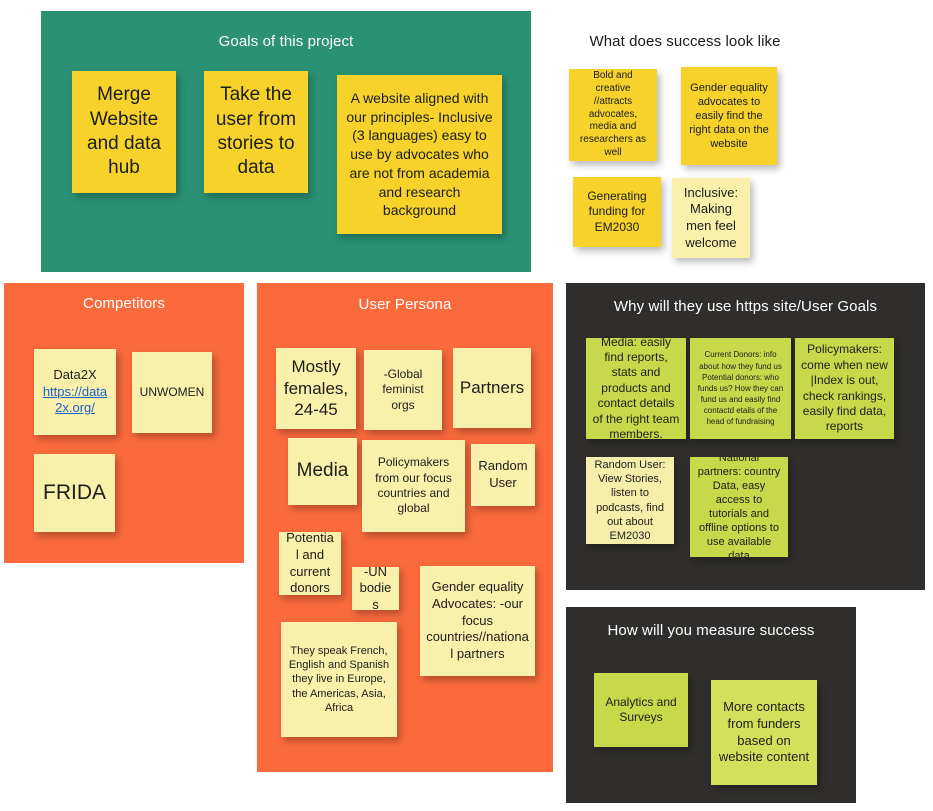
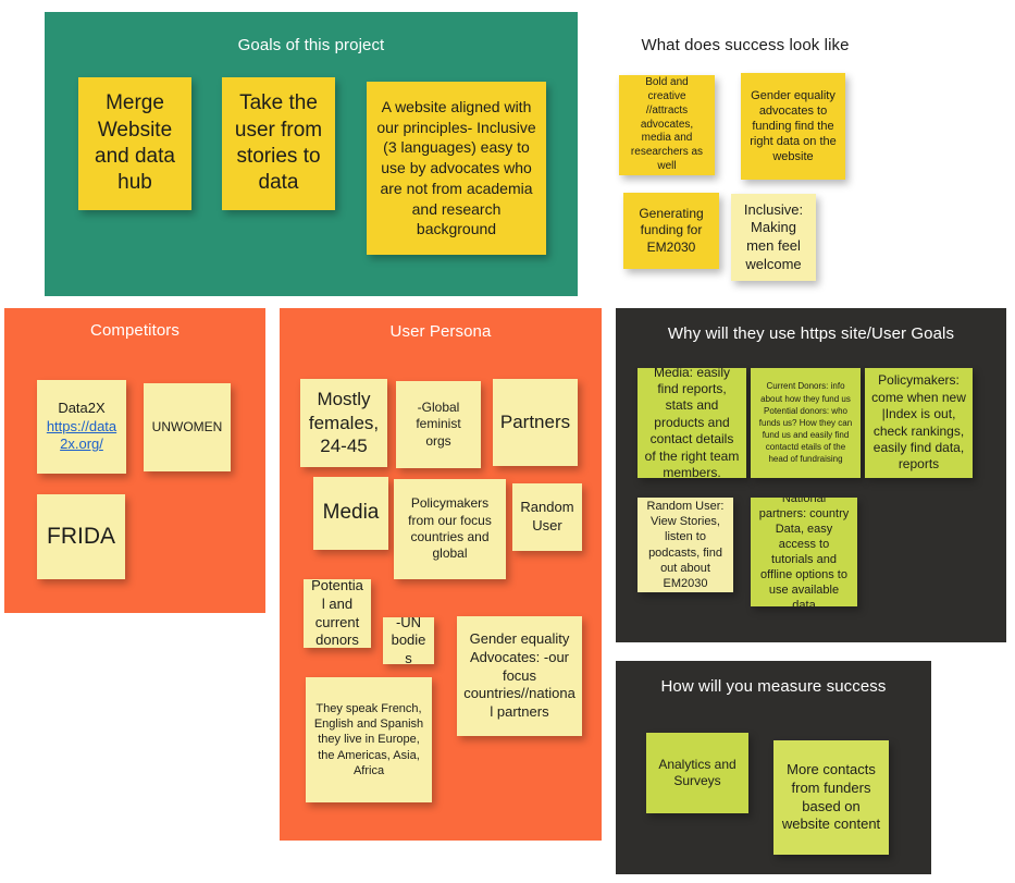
  Goals of this project
  Merge Website and data hub
  Take the user from stories to data
  A website aligned with our principles- Inclusive (3 languages) easy to use by advocates who are not from academia and research background
  What does success look like
  Bold and creative //attracts advocates, media and researchers as well
- Gender equality advocates to easily find the right data on the website
+ Gender equality advocates to funding find the right data on the website
  Generating funding for EM2030
  Inclusive: Making men feel welcome
  Competitors
  Data2X
  https://data2x.org/
  UNWOMEN
  FRIDA
  User Persona
  Mostly females, 24-45
  -Global feminist orgs
  Partners
  Media
  Policymakers from our focus countries and global
  Random User
  Potential and current donors
  -UN bodies
  Gender equality Advocates: -our focus countries//national partners
  They speak French, English and Spanish they live in Europe, the Americas, Asia, Africa
  Why will they use https site/User Goals
  Media: easily find reports, stats and products and contact details of the right team members.
  Current Donors: info about how they fund us Potential donors: who funds us? How they can fund us and easily find contactd etails of the head of fundraising
  Policymakers: come when new |Index is out, check rankings, easily find data, reports
  Random User: View Stories, listen to podcasts, find out about EM2030
  National partners: country Data, easy access to tutorials and offline options to use available data
  How will you measure success
  Analytics and Surveys
  More contacts from funders based on website content
